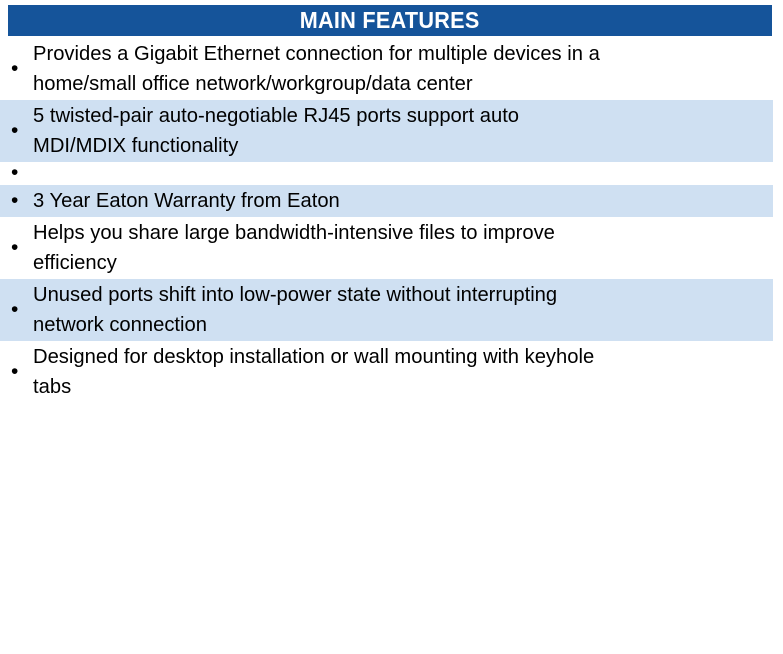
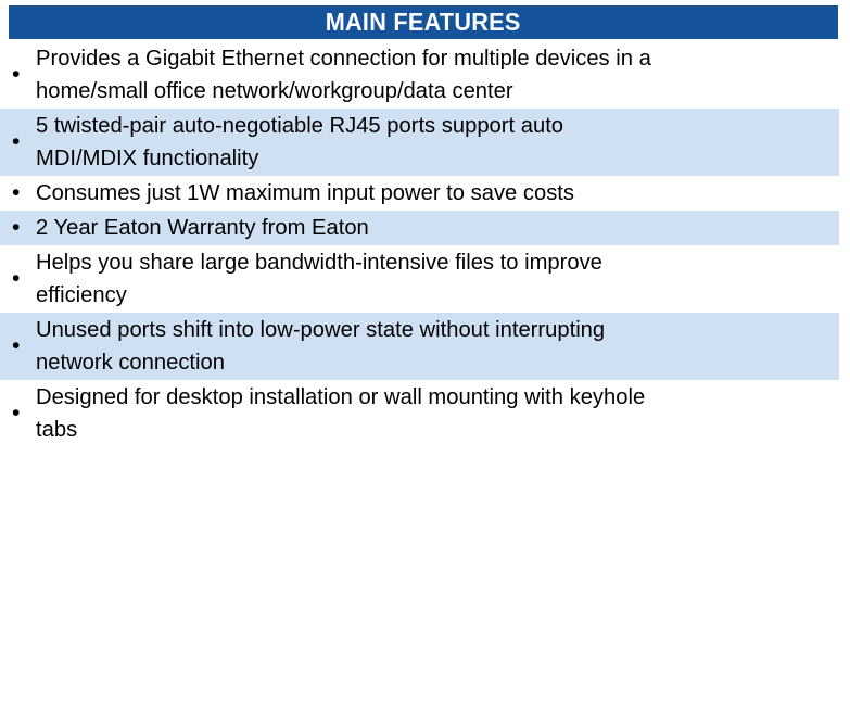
  MAIN FEATURES
  •
  Provides a Gigabit Ethernet connection for multiple devices in a
  home/small office network/workgroup/data center
  •
  5 twisted-pair auto-negotiable RJ45 ports support auto
  MDI/MDIX functionality
  •
+ Consumes just 1W maximum input power to save costs
  •
- 3 Year Eaton Warranty from Eaton
+ 2 Year Eaton Warranty from Eaton
  •
  Helps you share large bandwidth-intensive files to improve
  efficiency
  •
  Unused ports shift into low-power state without interrupting
  network connection
  •
  Designed for desktop installation or wall mounting with keyhole
  tabs
